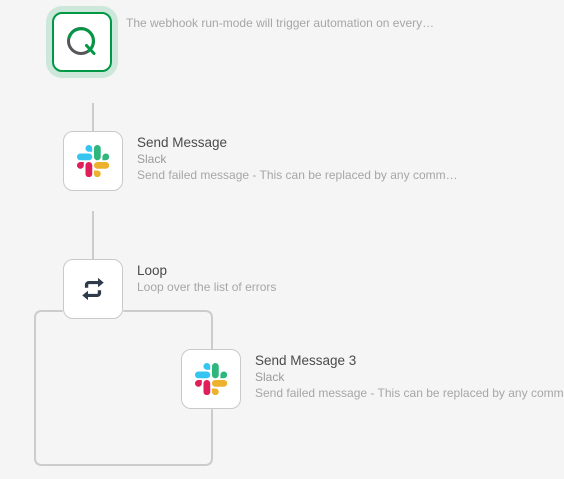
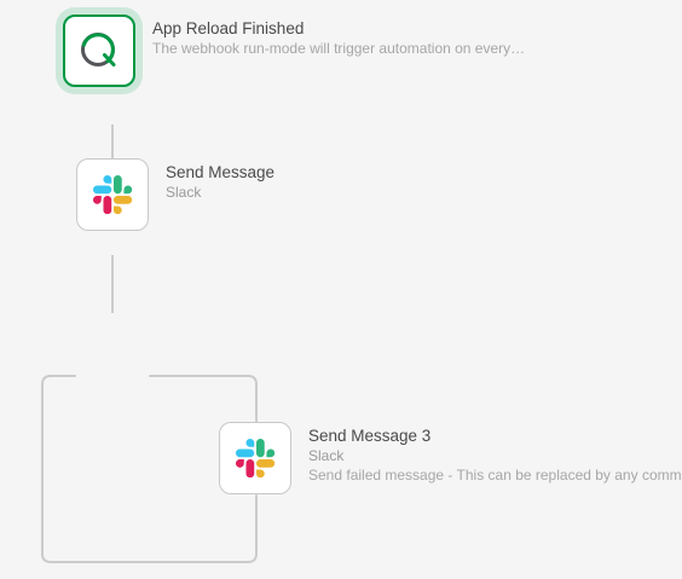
+ App Reload Finished
  The webhook run-mode will trigger automation on every…
  Send Message
  Slack
- Send failed message - This can be replaced by any comm…
- Loop
- Loop over the list of errors
  Send Message 3
  Slack
  Send failed message - This can be replaced by any comm
